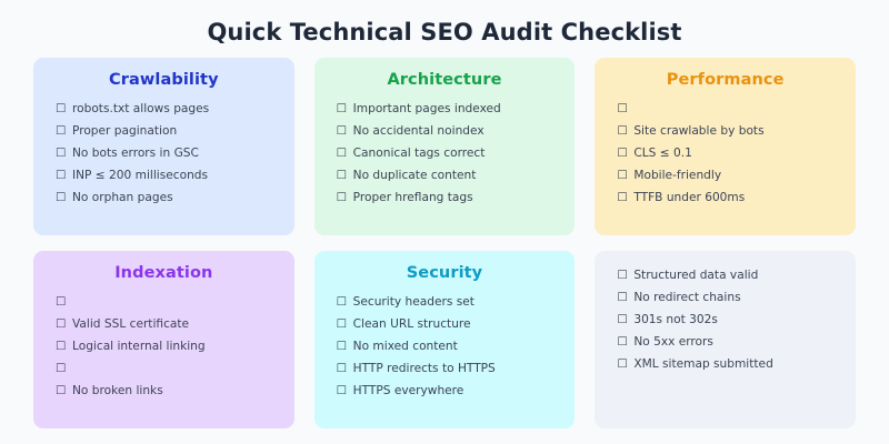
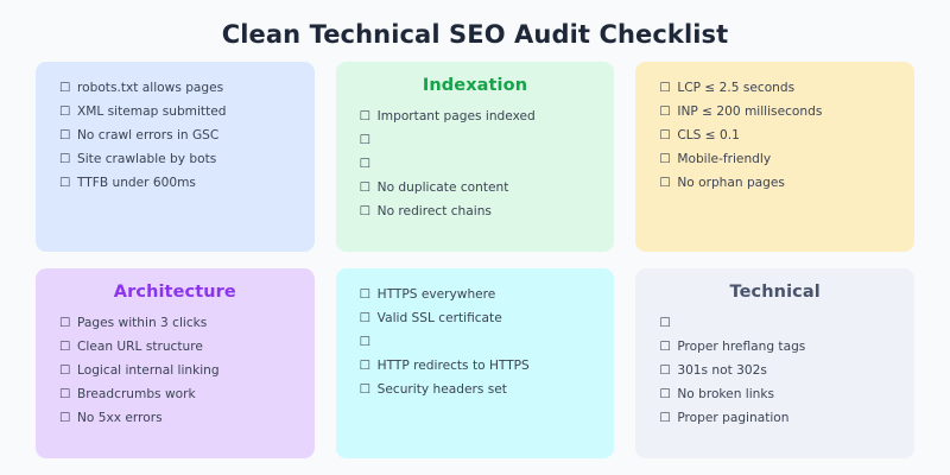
- Quick Technical SEO Audit Checklist
+ Clean Technical SEO Audit Checklist
- Crawlability
  ☐
  robots.txt allows pages
  ☐
- Proper pagination
+ XML sitemap submitted
  ☐
- No bots errors in GSC
+ No crawl errors in GSC
  ☐
- INP ≤ 200 milliseconds
+ Site crawlable by bots
  ☐
- No orphan pages
+ TTFB under 600ms
- Architecture
+ Indexation
  ☐
  Important pages indexed
  ☐
- No accidental noindex
  ☐
- Canonical tags correct
  ☐
  No duplicate content
  ☐
- Proper hreflang tags
+ No redirect chains
- Performance
  ☐
+ LCP ≤ 2.5 seconds
  ☐
- Site crawlable by bots
+ INP ≤ 200 milliseconds
  ☐
  CLS ≤ 0.1
  ☐
  Mobile-friendly
  ☐
- TTFB under 600ms
+ No orphan pages
- Indexation
+ Architecture
  ☐
+ Pages within 3 clicks
  ☐
- Valid SSL certificate
+ Clean URL structure
  ☐
  Logical internal linking
  ☐
+ Breadcrumbs work
  ☐
- No broken links
+ No 5xx errors
- Security
  ☐
- Security headers set
+ HTTPS everywhere
  ☐
- Clean URL structure
+ Valid SSL certificate
  ☐
- No mixed content
  ☐
  HTTP redirects to HTTPS
  ☐
- HTTPS everywhere
+ Security headers set
+ Technical
  ☐
- Structured data valid
  ☐
- No redirect chains
+ Proper hreflang tags
  ☐
  301s not 302s
  ☐
- No 5xx errors
+ No broken links
  ☐
- XML sitemap submitted
+ Proper pagination
